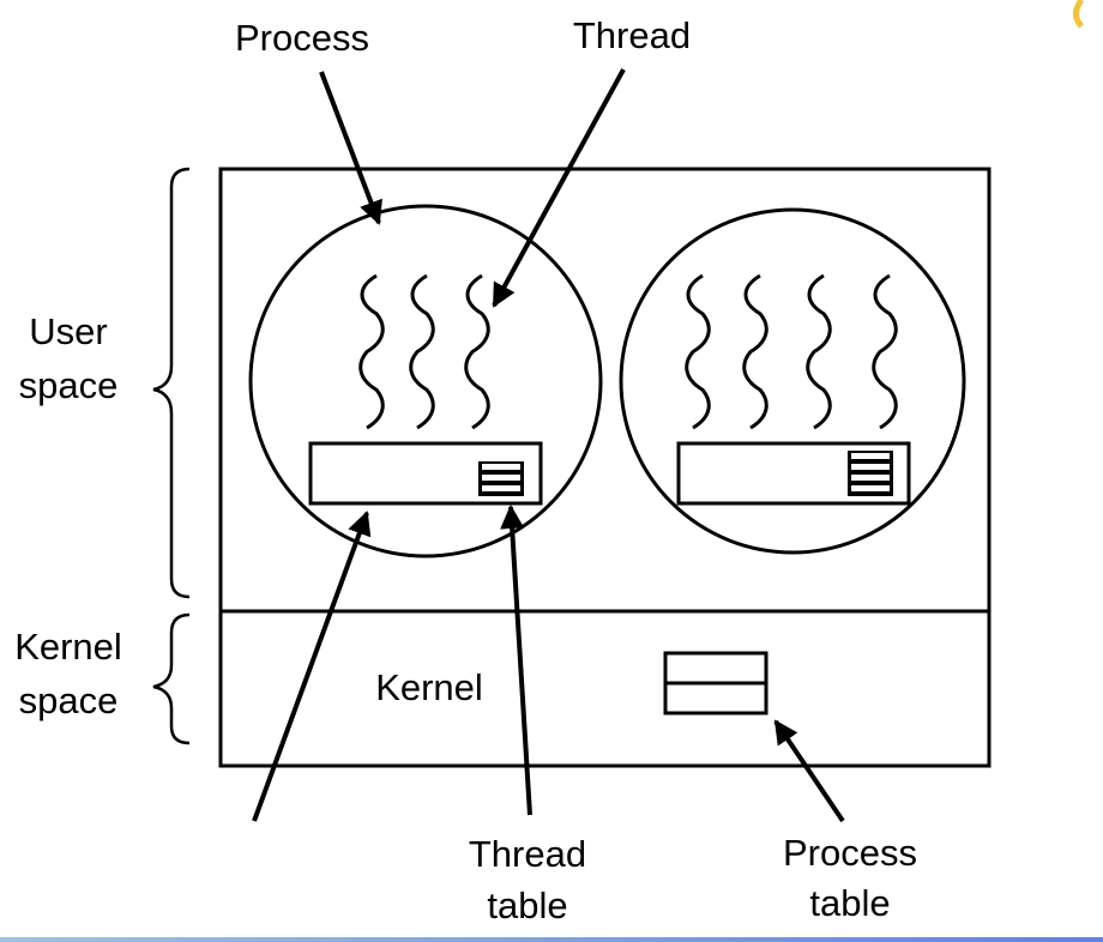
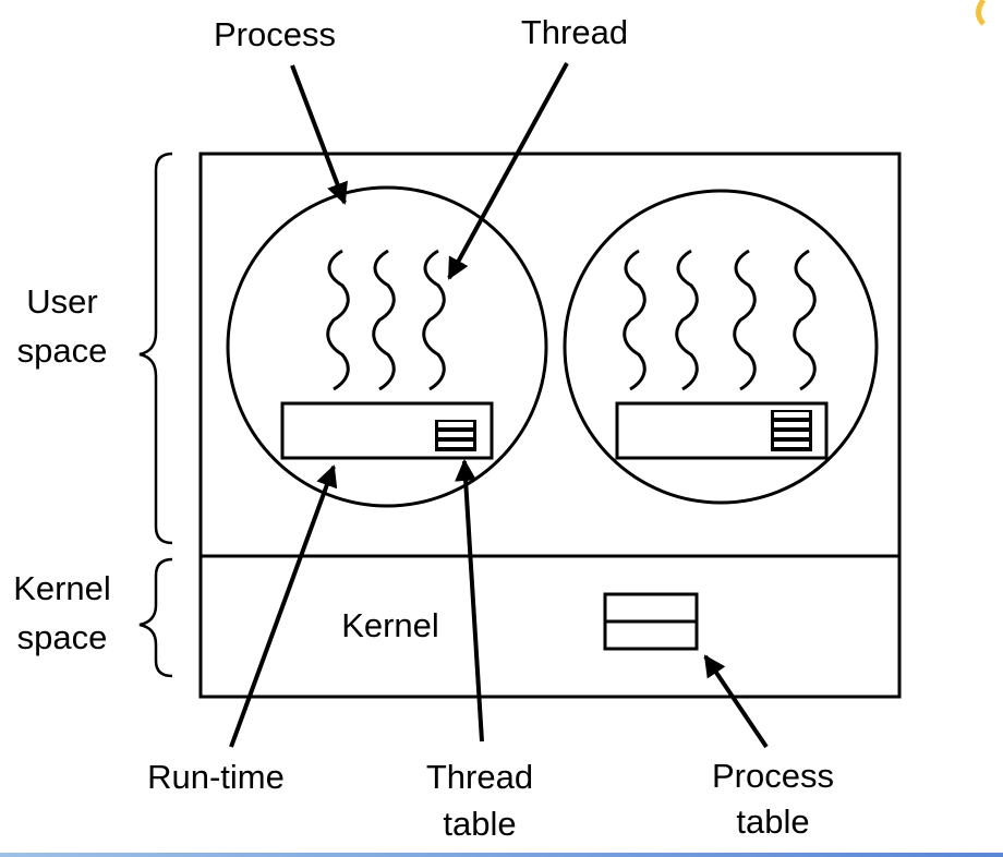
  Process
  Thread
  User
  space
  Kernel
  space
  Kernel
+ Run-time
  Thread
  table
  Process
  table
